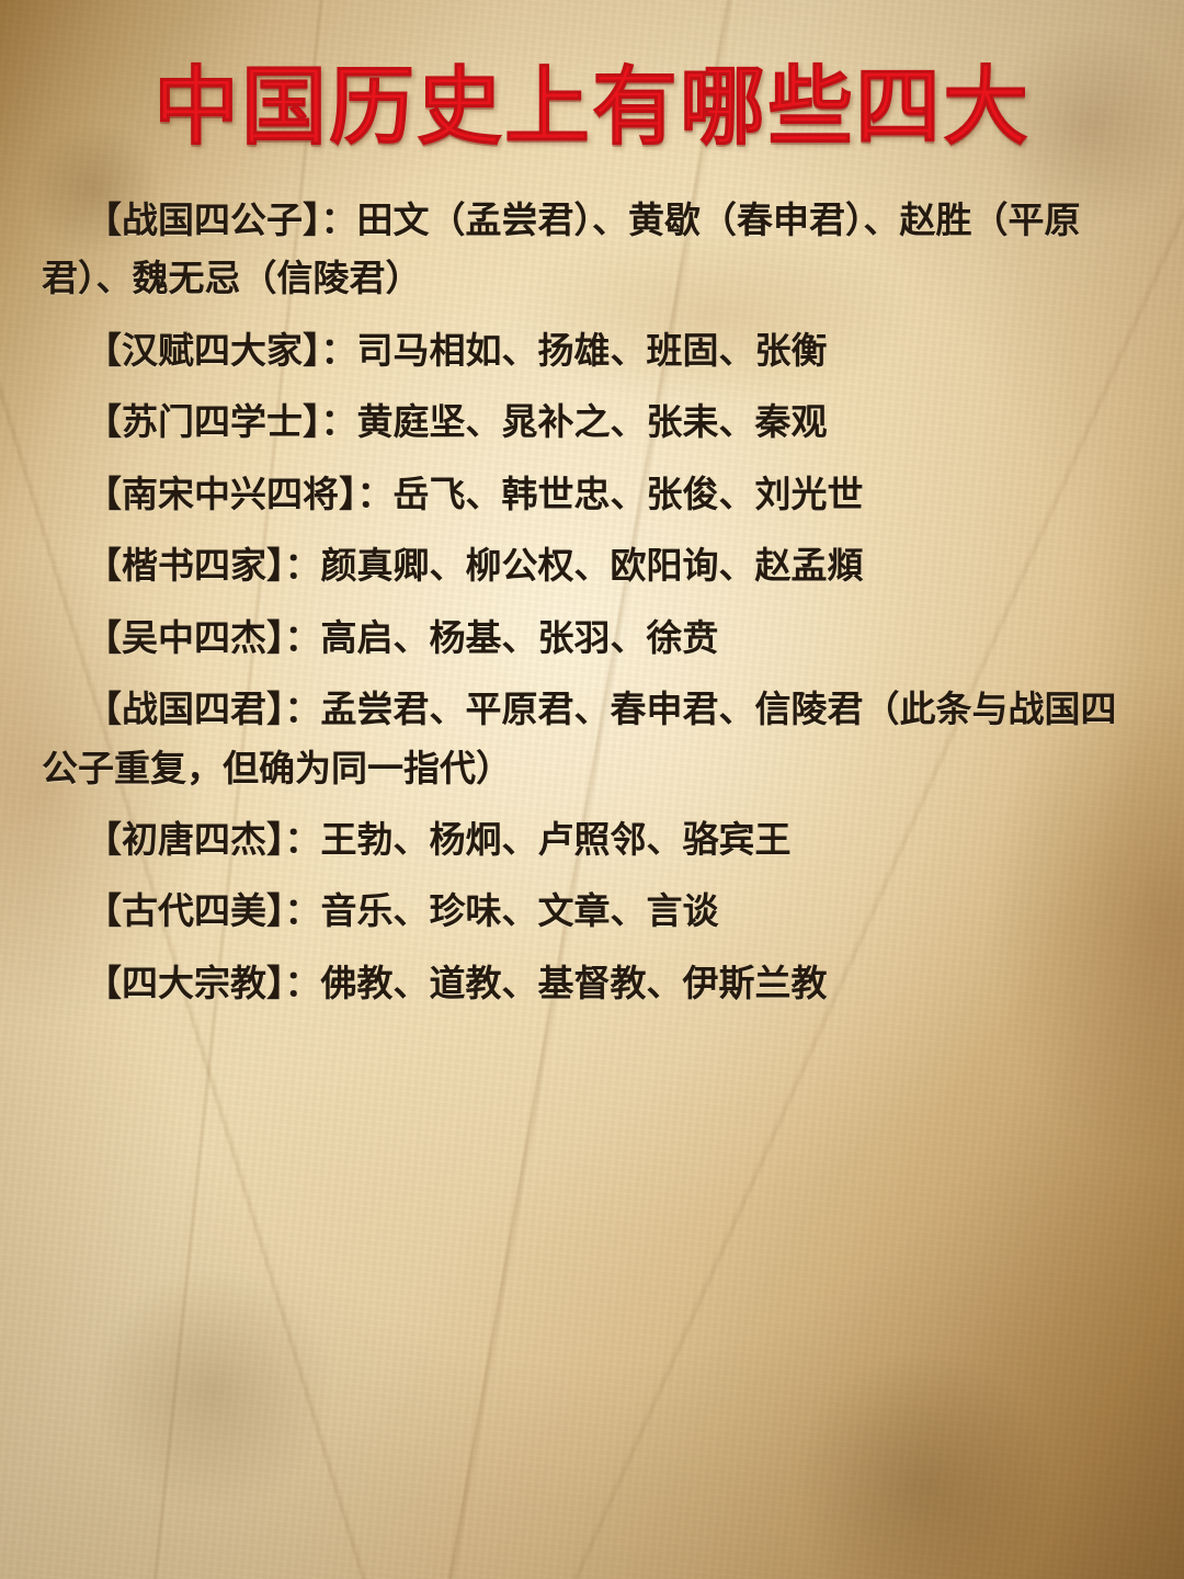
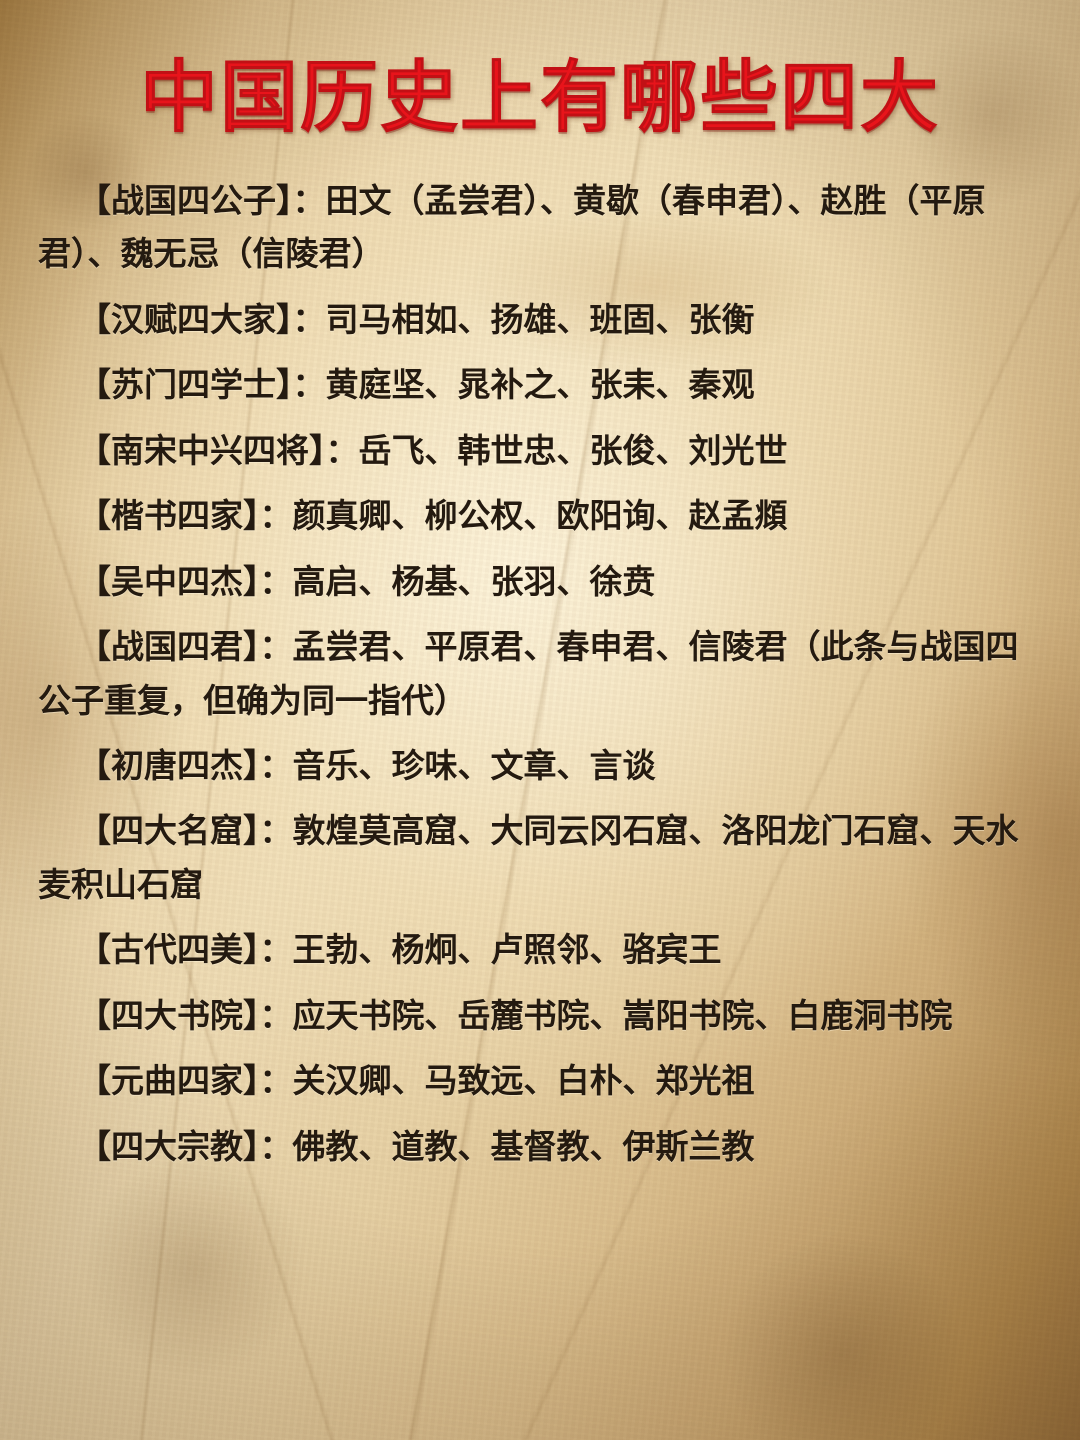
  中国历史上有哪些四大
  【战国四公子】：田文（孟尝君）、黄歇（春申君）、赵胜（平原君）、魏无忌（信陵君）
  【汉赋四大家】：司马相如、扬雄、班固、张衡
  【苏门四学士】：黄庭坚、晁补之、张耒、秦观
  【南宋中兴四将】：岳飞、韩世忠、张俊、刘光世
  【楷书四家】：颜真卿、柳公权、欧阳询、赵孟頫
  【吴中四杰】：高启、杨基、张羽、徐贲
  【战国四君】：孟尝君、平原君、春申君、信陵君（此条与战国四公子重复，但确为同一指代）
- 【初唐四杰】：王勃、杨炯、卢照邻、骆宾王
+ 【初唐四杰】：音乐、珍味、文章、言谈
+ 【四大名窟】：敦煌莫高窟、大同云冈石窟、洛阳龙门石窟、天水麦积山石窟
- 【古代四美】：音乐、珍味、文章、言谈
+ 【古代四美】：王勃、杨炯、卢照邻、骆宾王
+ 【四大书院】：应天书院、岳麓书院、嵩阳书院、白鹿洞书院
+ 【元曲四家】：关汉卿、马致远、白朴、郑光祖
  【四大宗教】：佛教、道教、基督教、伊斯兰教
